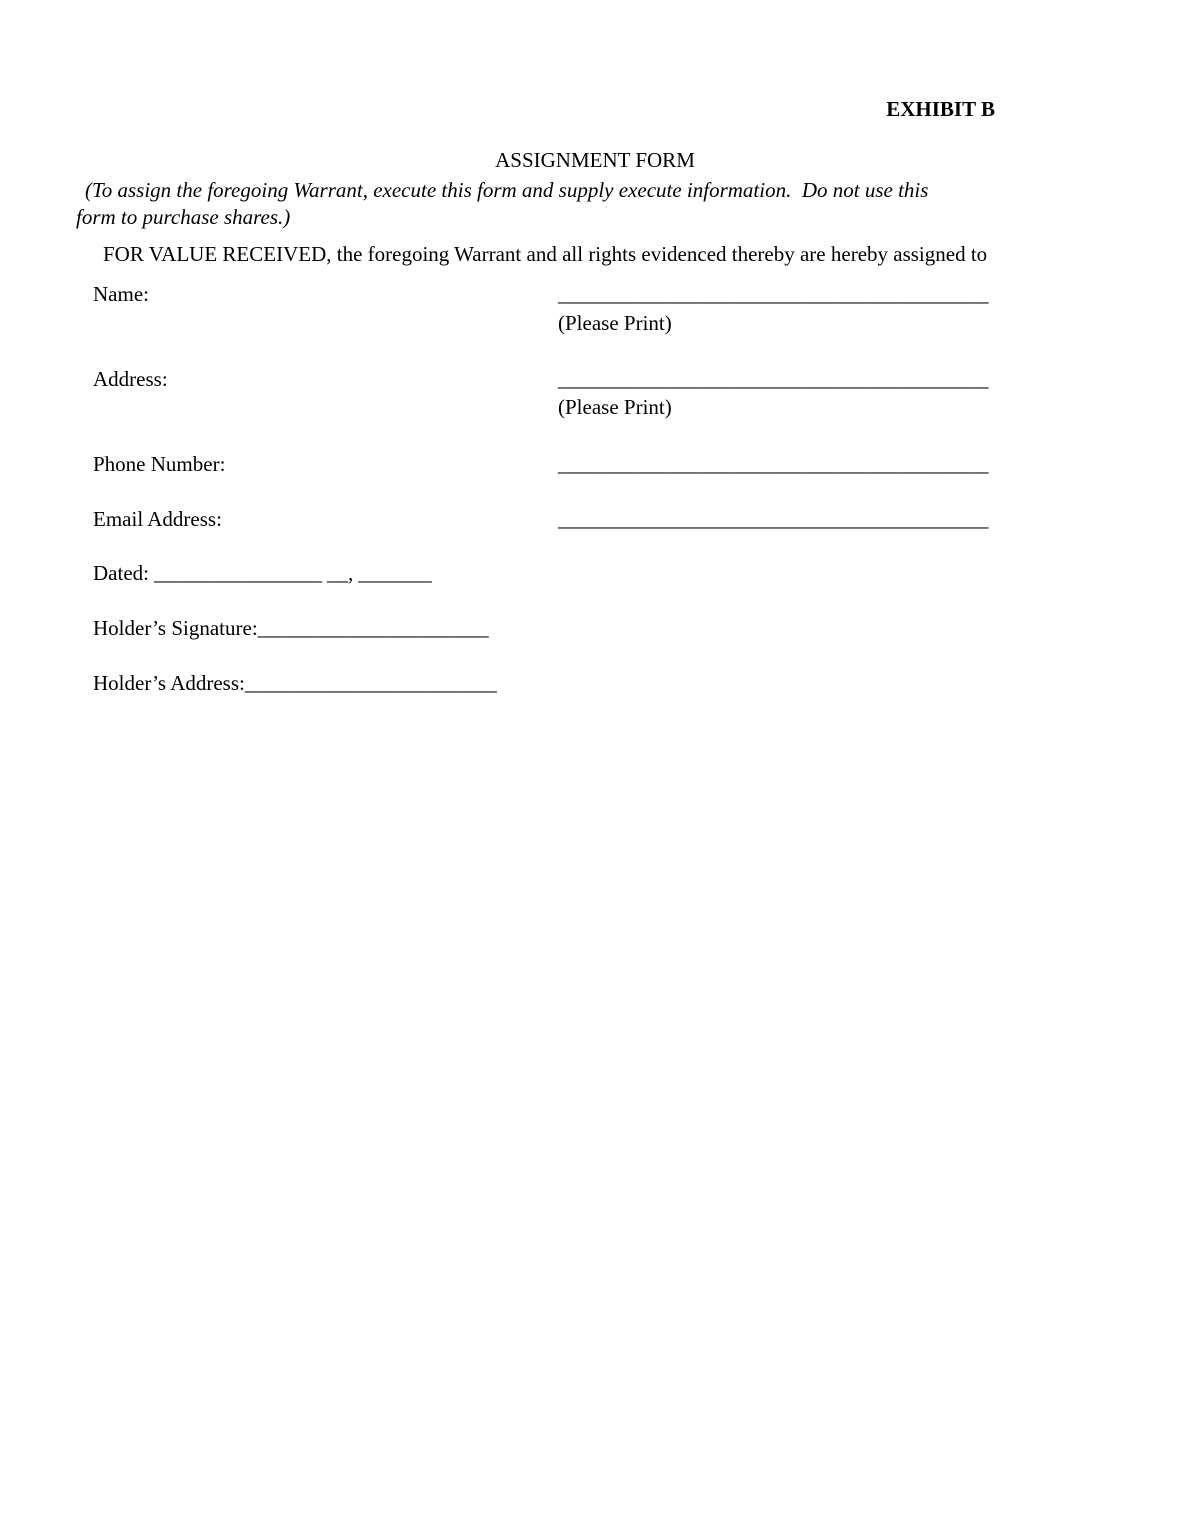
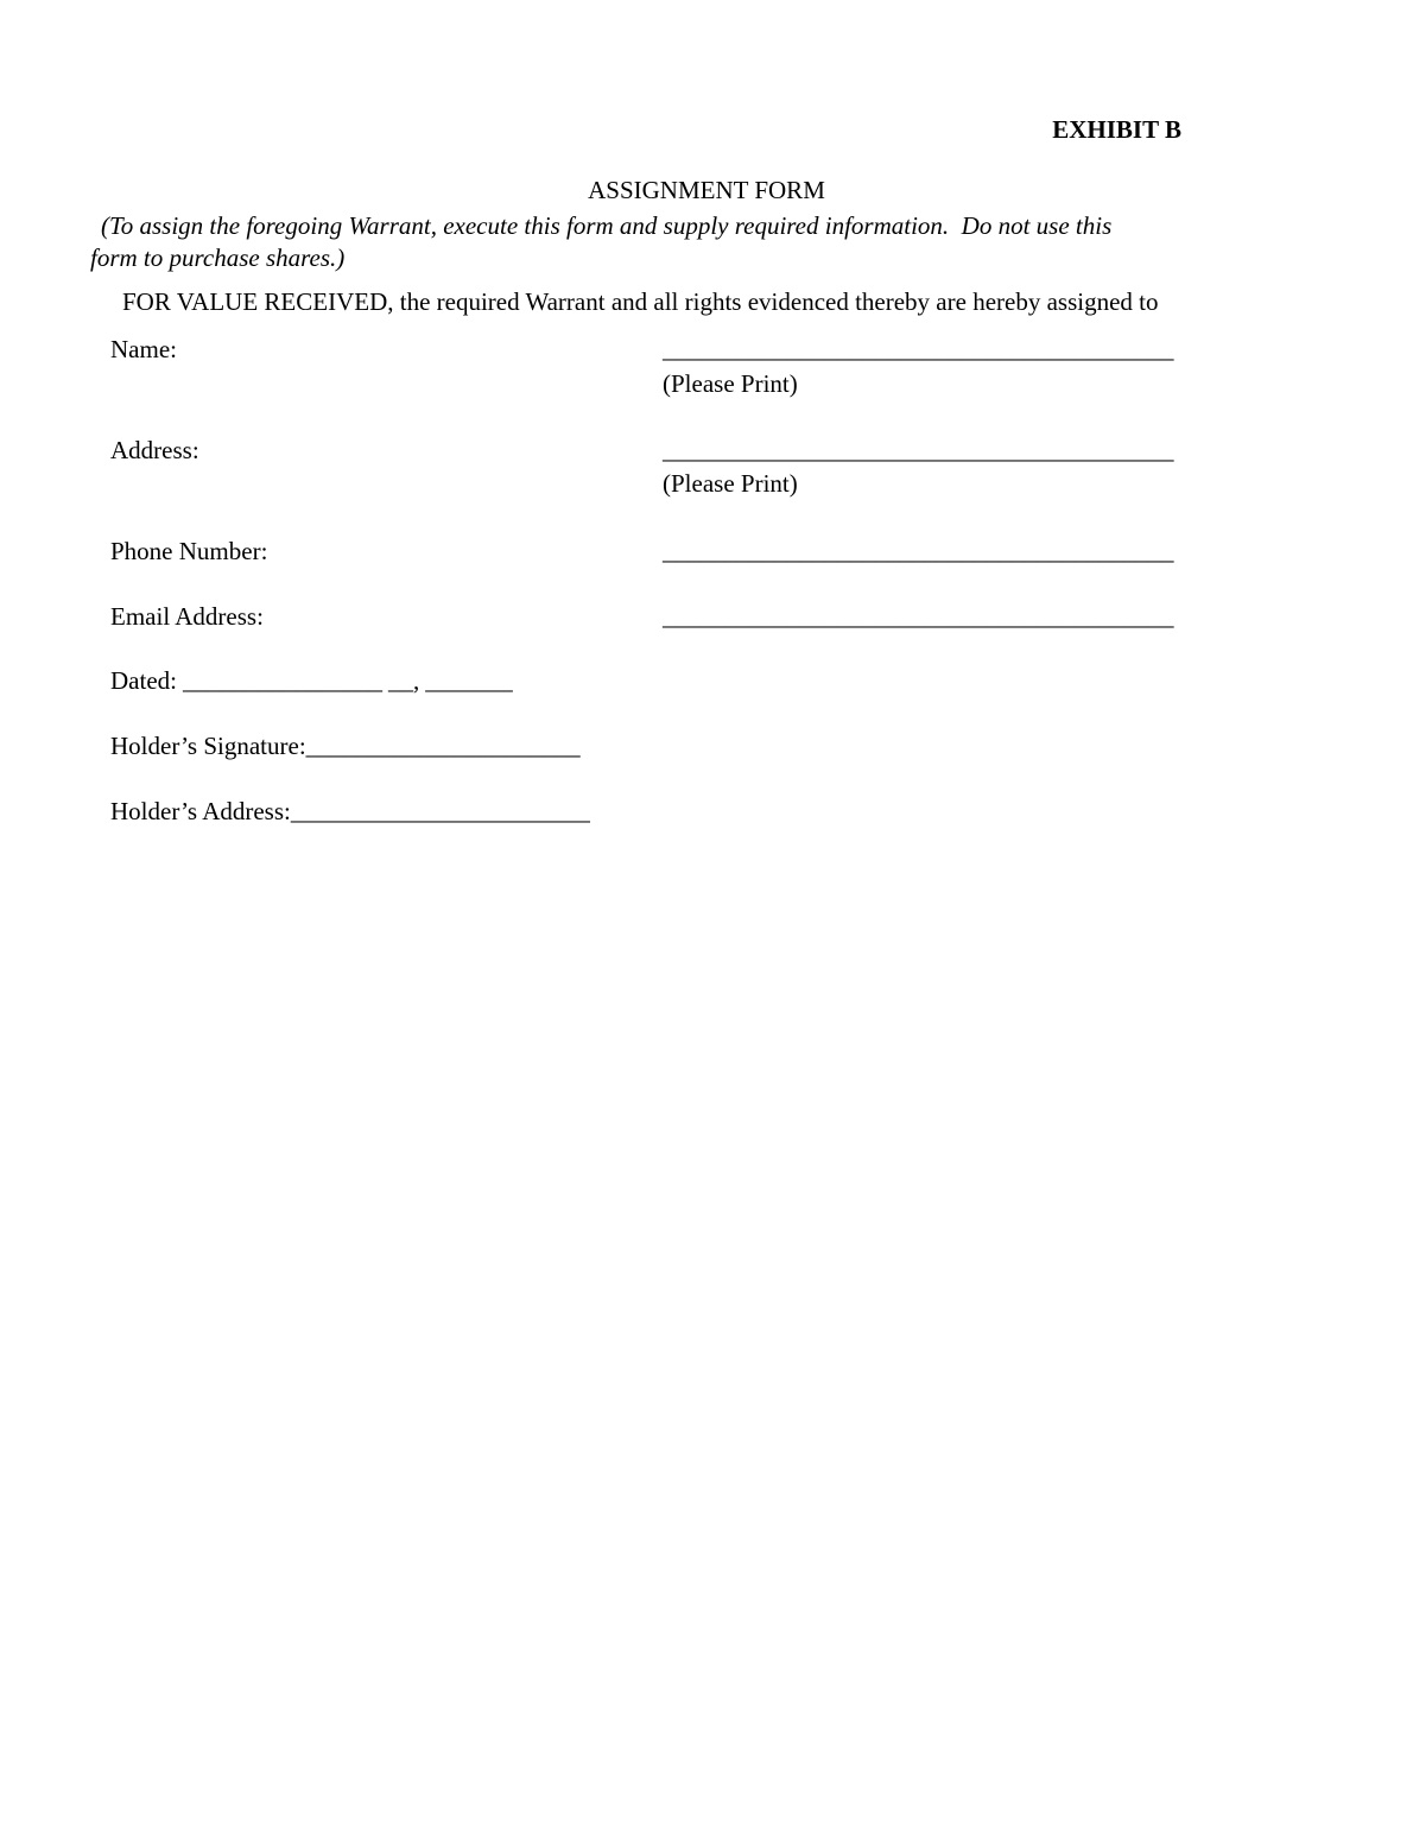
  EXHIBIT B
  ASSIGNMENT FORM
- (To assign the foregoing Warrant, execute this form and supply execute information. Do not use this
+ (To assign the foregoing Warrant, execute this form and supply required information. Do not use this
  form to purchase shares.)
- FOR VALUE RECEIVED, the foregoing Warrant and all rights evidenced thereby are hereby assigned to
+ FOR VALUE RECEIVED, the required Warrant and all rights evidenced thereby are hereby assigned to
  Name:
  _________________________________________
  (Please Print)
  Address:
  _________________________________________
  (Please Print)
  Phone Number:
  _________________________________________
  Email Address:
  _________________________________________
  Dated: ________________ __, _______
  Holder’s Signature:______________________
  Holder’s Address:________________________
